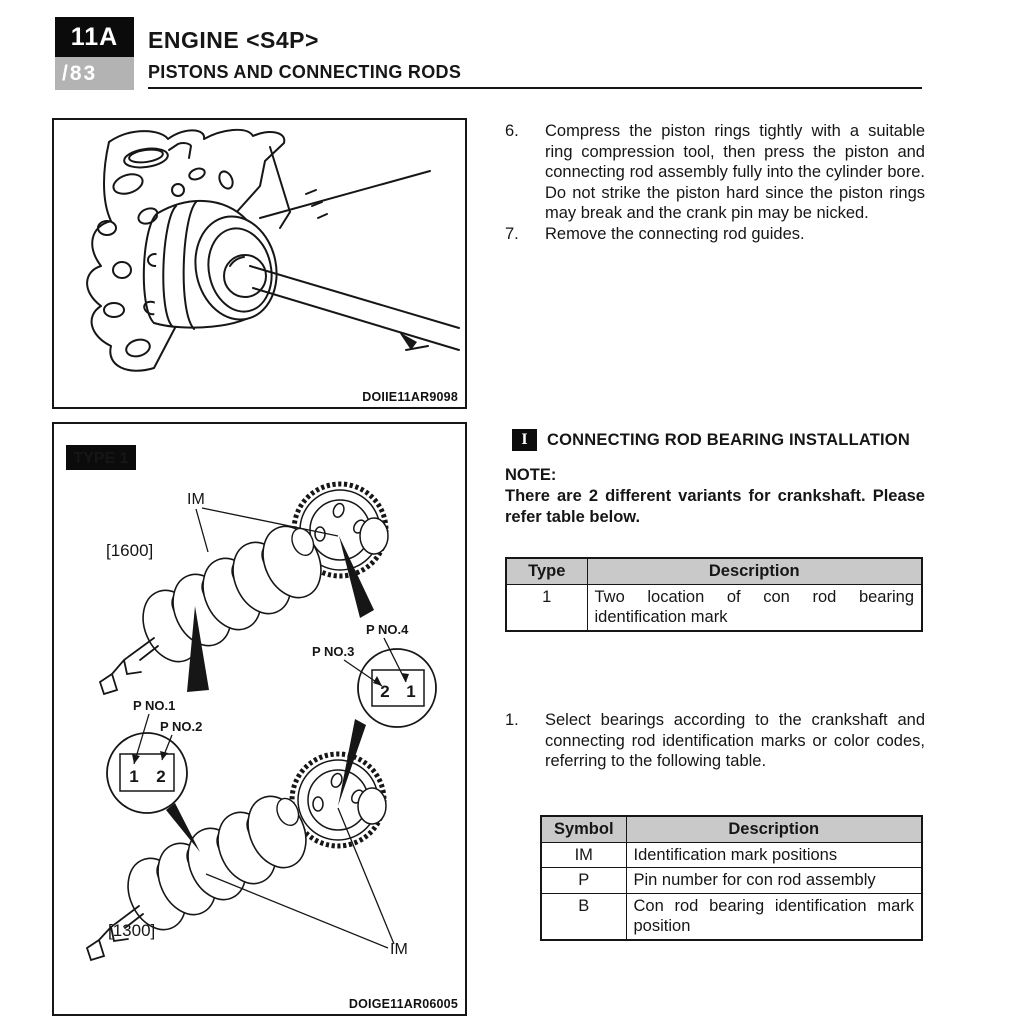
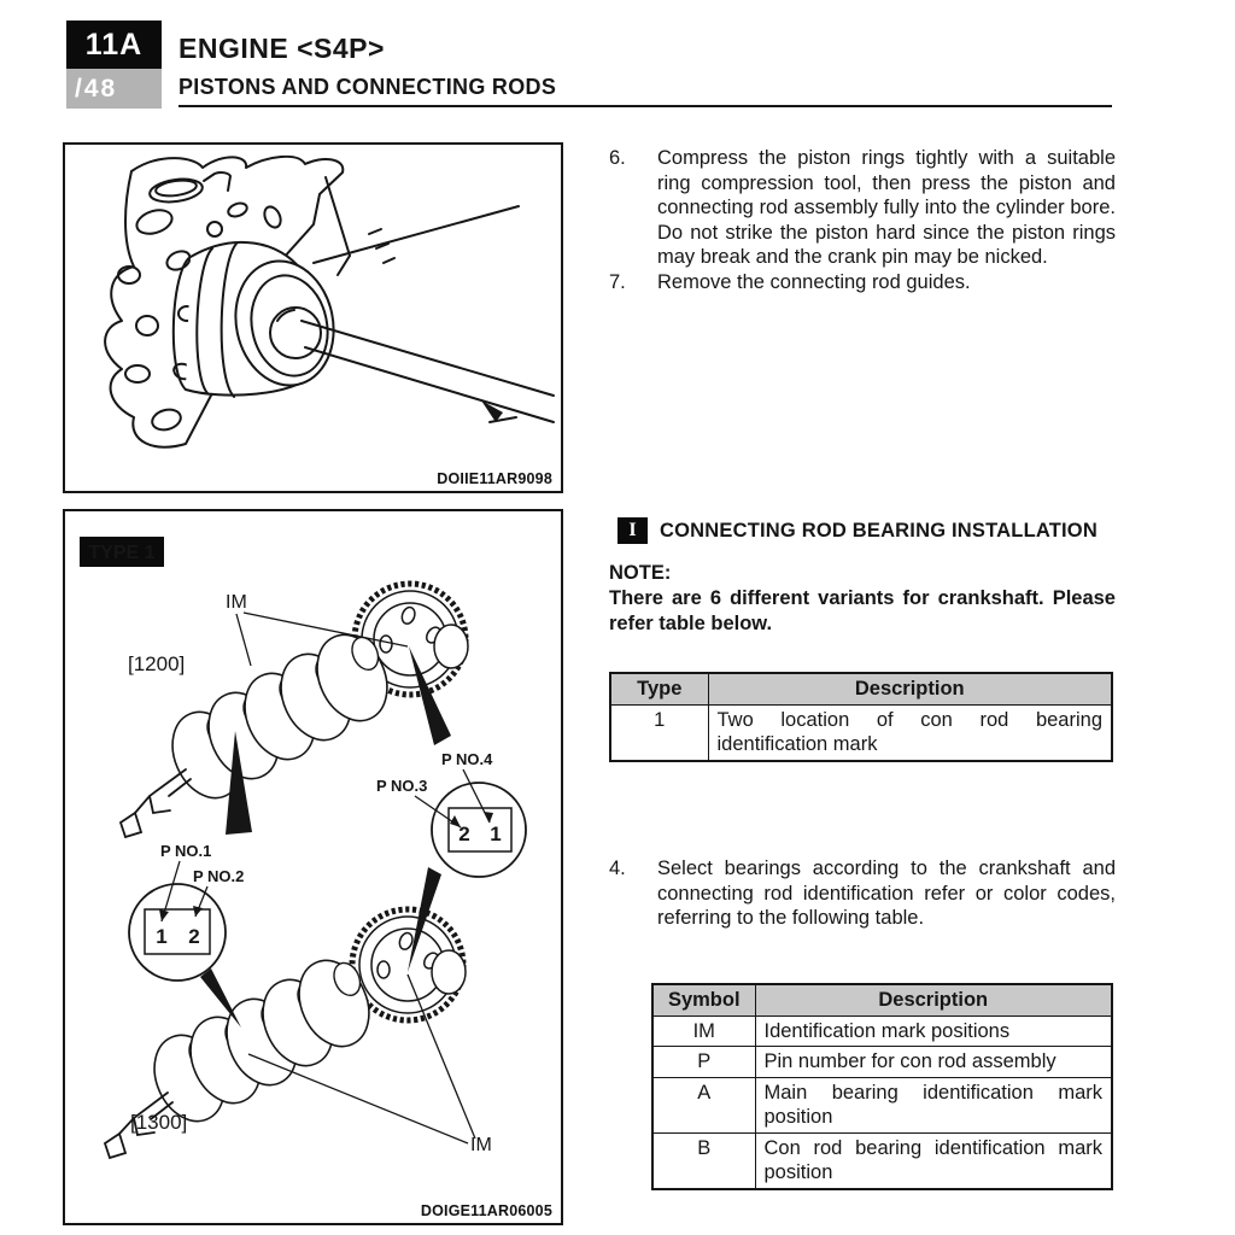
  11A
- /83
+ /48
  ENGINE <S4P>
  PISTONS AND CONNECTING RODS
  DOIIE11AR9098
  IM
- [1600]
+ [1200]
  2
  1
  P NO.4
  P NO.3
  P NO.1
  P NO.2
  1
  2
  [1300]
  IM
  DOIGE11AR06005
  6.
  Compress the piston rings tightly with a suitable ring compression tool, then press the piston and connecting rod assembly fully into the cylinder bore. Do not strike the piston hard since the piston rings may break and the crank pin may be nicked.
  7.
  Remove the connecting rod guides.
  I
  CONNECTING ROD BEARING INSTALLATION
  NOTE:
- There are 2 different variants for crankshaft. Please refer table below.
+ There are 6 different variants for crankshaft. Please refer table below.
  Type	Description
  1	Two location of con rod bearing identification mark
- 1.
+ 4.
- Select bearings according to the crankshaft and connecting rod identification marks or color codes, referring to the following table.
+ Select bearings according to the crankshaft and connecting rod identification refer or color codes, referring to the following table.
  Symbol	Description
  IM	Identification mark positions
  P	Pin number for con rod assembly
+ A	Main bearing identification mark position
  B	Con rod bearing identification mark position
